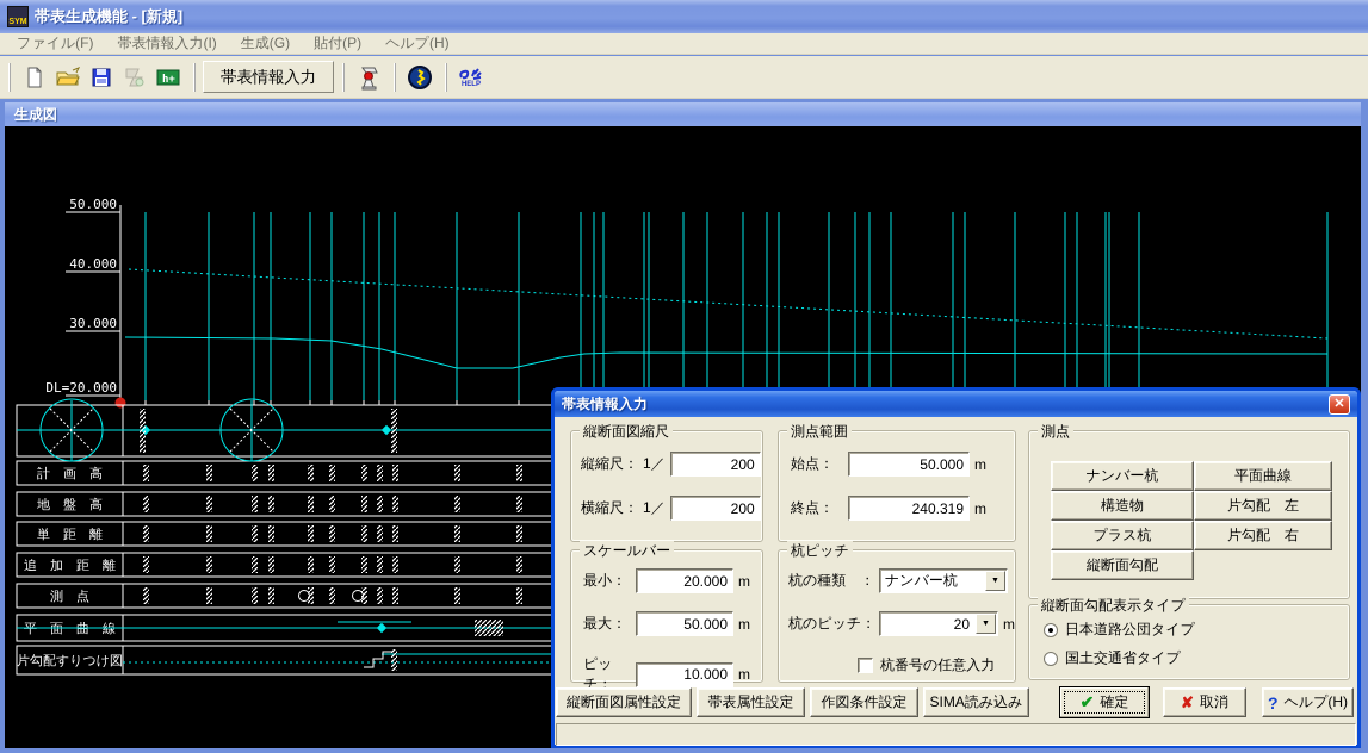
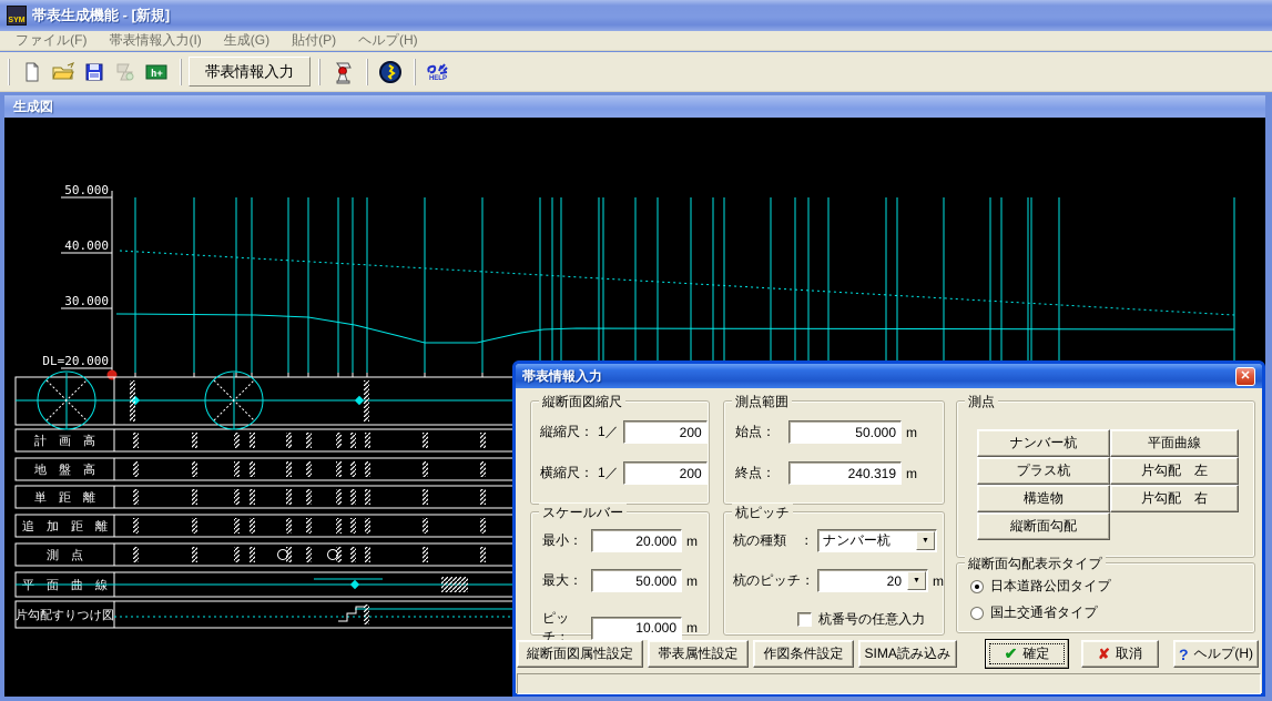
  帯表生成機能 - [新規]
  ファイル(F)
  帯表情報入力(I)
  生成(G)
  貼付(P)
  ヘルプ(H)
  h+
  帯表情報入力
  生成図
  50.000
  40.000
  30.000
  DL=20.000
  計 画 高
  地 盤 高
  単 距 離
  追 加 距 離
  測 点
  片勾配すりつけ図
  帯表情報入力
  ✕
  縦断面図縮尺
  縦縮尺：
  1／
  200
  横縮尺：
  1／
  200
  測点範囲
  始点：
  50.000
  m
  終点：
  240.319
  m
  スケールバー
  最小：
  20.000
  m
  最大：
  50.000
  m
  ピッチ：
  10.000
  m
  杭ピッチ
  杭の種類 ：
  ナンバー杭
  杭のピッチ：
  20
  m
  杭番号の任意入力
  測点
  ナンバー杭
  平面曲線
- 構造物
+ プラス杭
  片勾配 左
- プラス杭
+ 構造物
  片勾配 右
  縦断面勾配
  縦断面勾配表示タイプ
  日本道路公団タイプ
  国土交通省タイプ
  縦断面図属性設定
  帯表属性設定
  作図条件設定
  SIMA読み込み
  ✔
  確定
  ✘
  取消
  ?
  ヘルプ(H)
